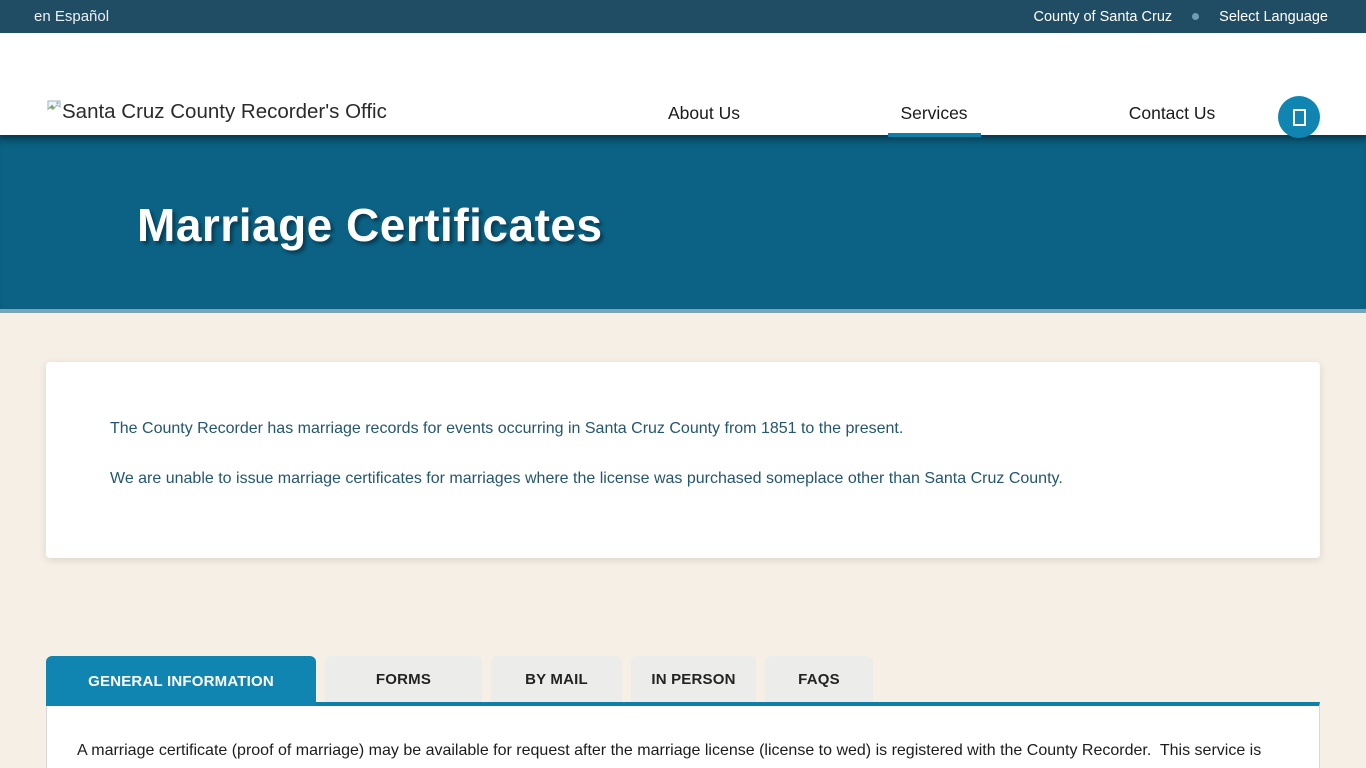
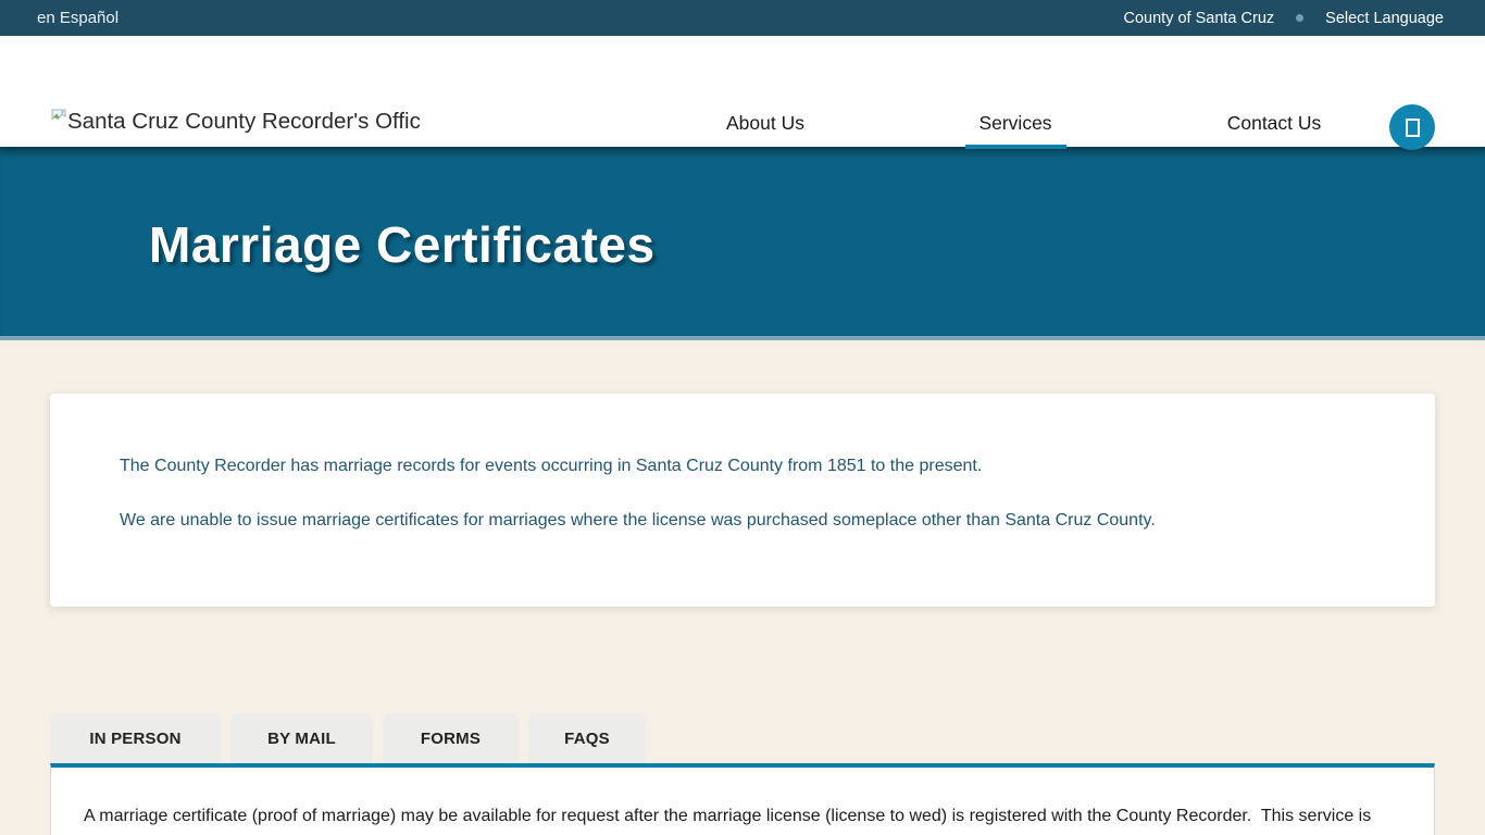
  en Español
  County of Santa Cruz
  Select Language
  Santa Cruz County Recorder's Offic
  About Us
  Services
  Contact Us
  Marriage Certificates
  The County Recorder has marriage records for events occurring in Santa Cruz County from 1851 to the present.
  We are unable to issue marriage certificates for marriages where the license was purchased someplace other than Santa Cruz County.
- GENERAL INFORMATION
- FORMS
+ IN PERSON
  BY MAIL
- IN PERSON
+ FORMS
  FAQS
  A marriage certificate (proof of marriage) may be available for request after the marriage license (license to wed) is registered with the County Recorder. This service is
